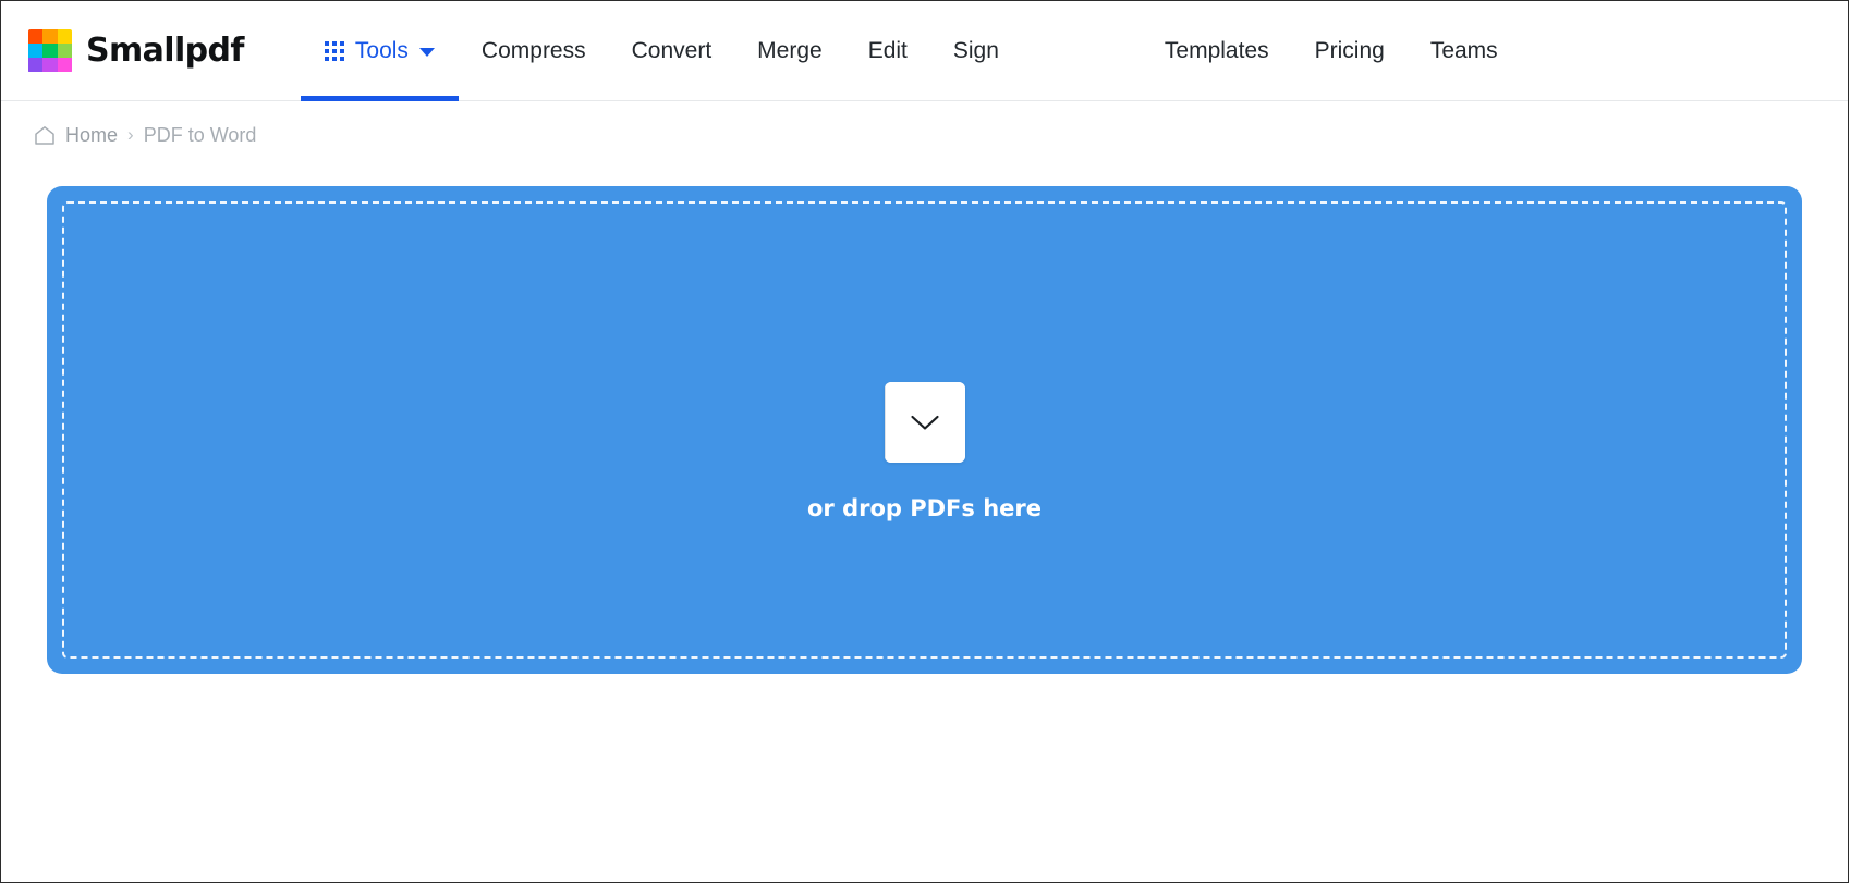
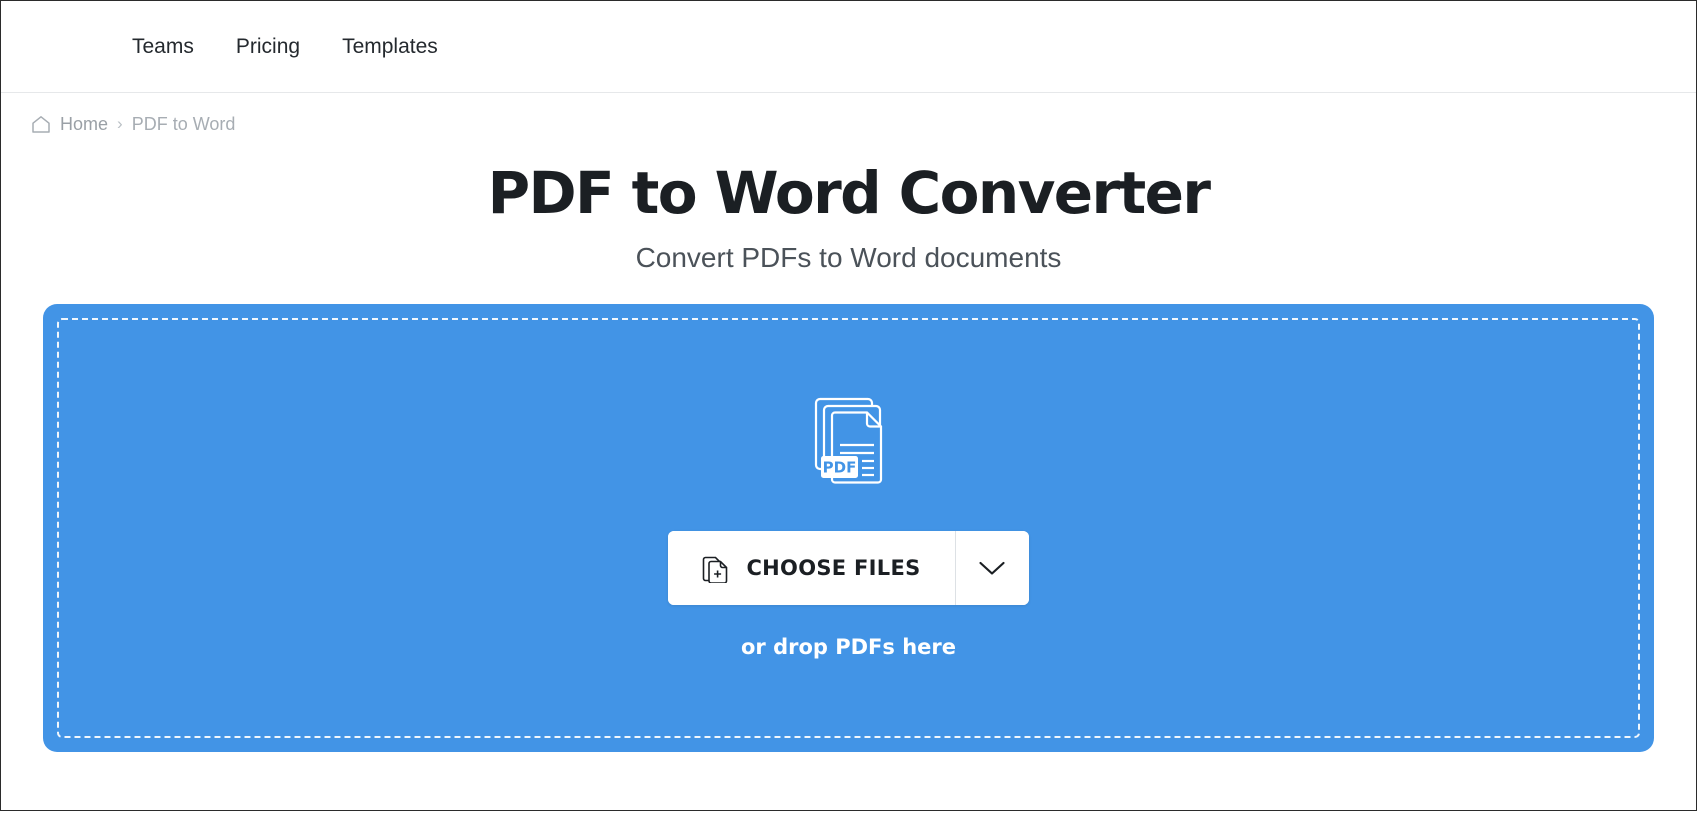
- Smallpdf
- Tools
- Compress
- Convert
- Merge
- Edit
- Sign
- Templates
+ Teams
  Pricing
- Teams
+ Templates
  Home
  ›
  PDF to Word
+ PDF to Word Converter
+ Convert PDFs to Word documents
+ PDF
+ CHOOSE FILES
  or drop PDFs here
